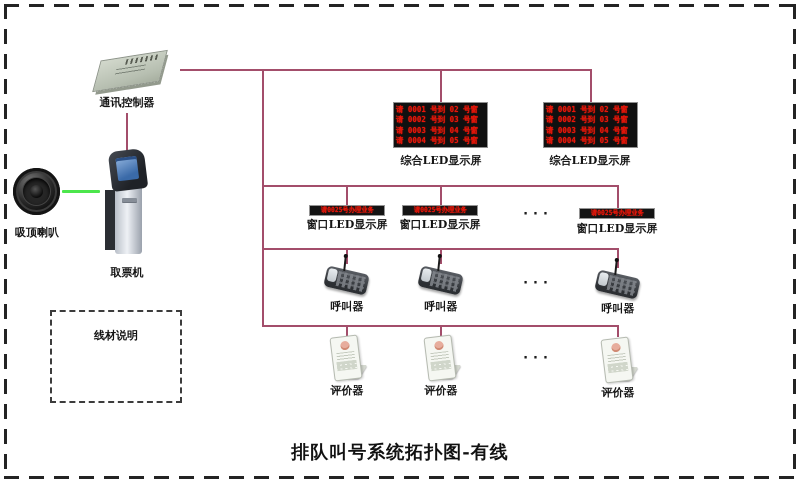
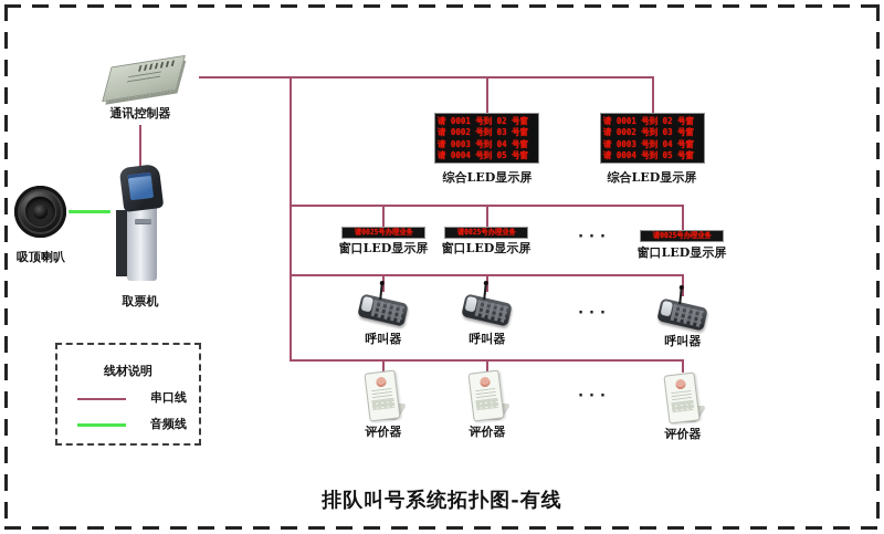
  通讯控制器
  吸顶喇叭
  取票机
  请 0001 号到 02 号窗
  请 0002 号到 03 号窗
  请 0003 号到 04 号窗
  请 0004 号到 05 号窗
  综合LED显示屏
  请 0001 号到 02 号窗
  请 0002 号到 03 号窗
  请 0003 号到 04 号窗
  请 0004 号到 05 号窗
  综合LED显示屏
  请0025号办理业务
  窗口LED显示屏
  请0025号办理业务
  窗口LED显示屏
  ···
  请0025号办理业务
  窗口LED显示屏
  呼叫器
  呼叫器
  ···
  呼叫器
  评价器
  评价器
  ···
  评价器
  线材说明
+ 串口线
+ 音频线
  排队叫号系统拓扑图-有线
